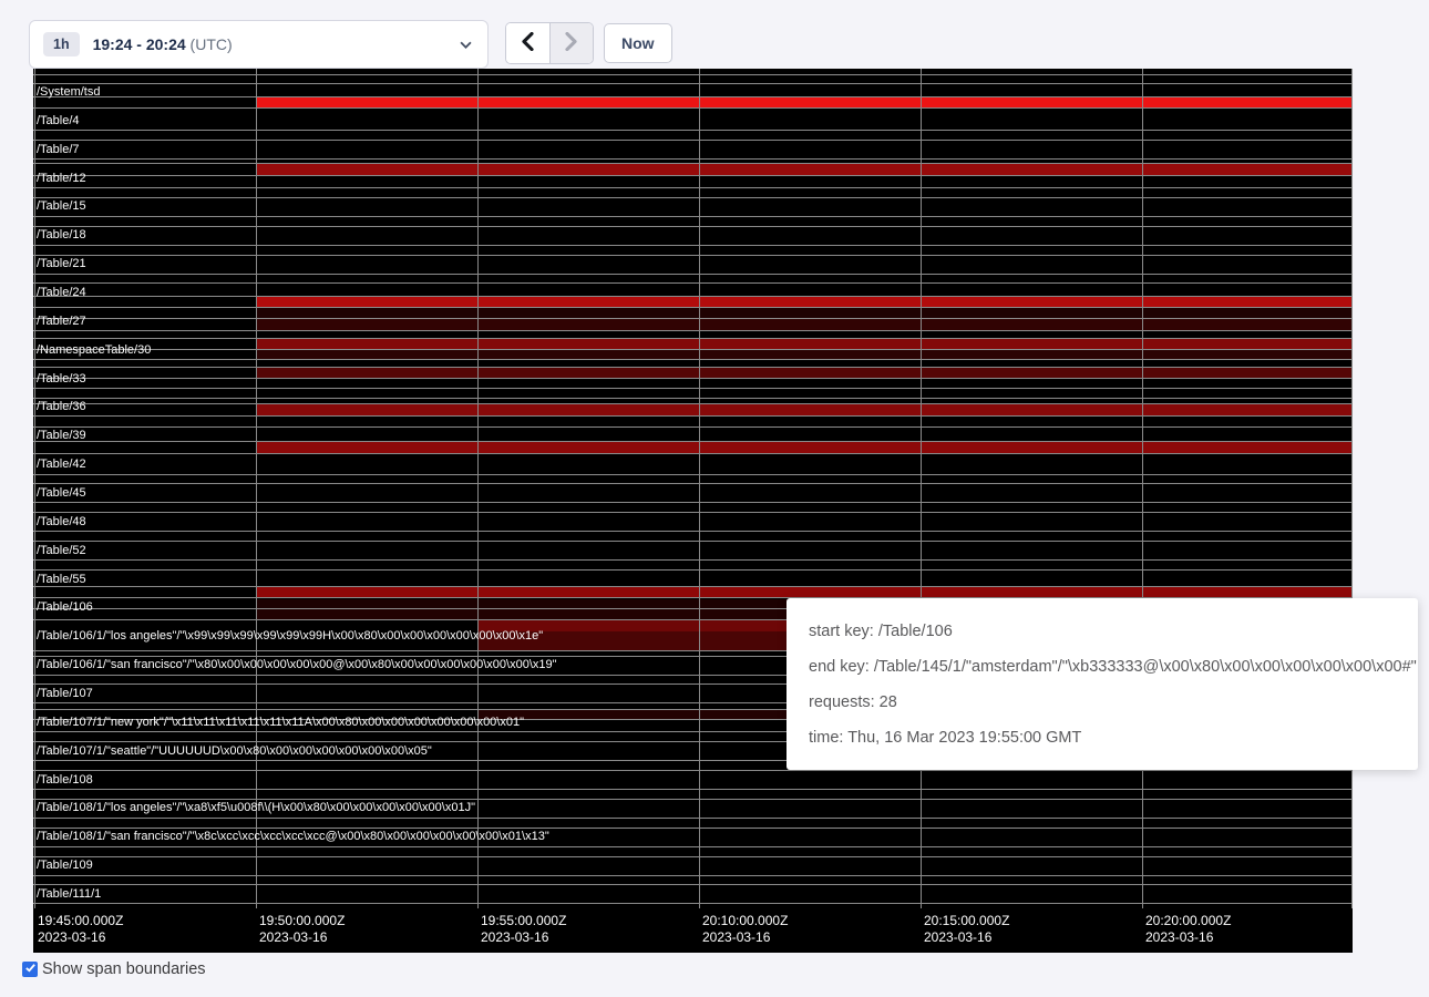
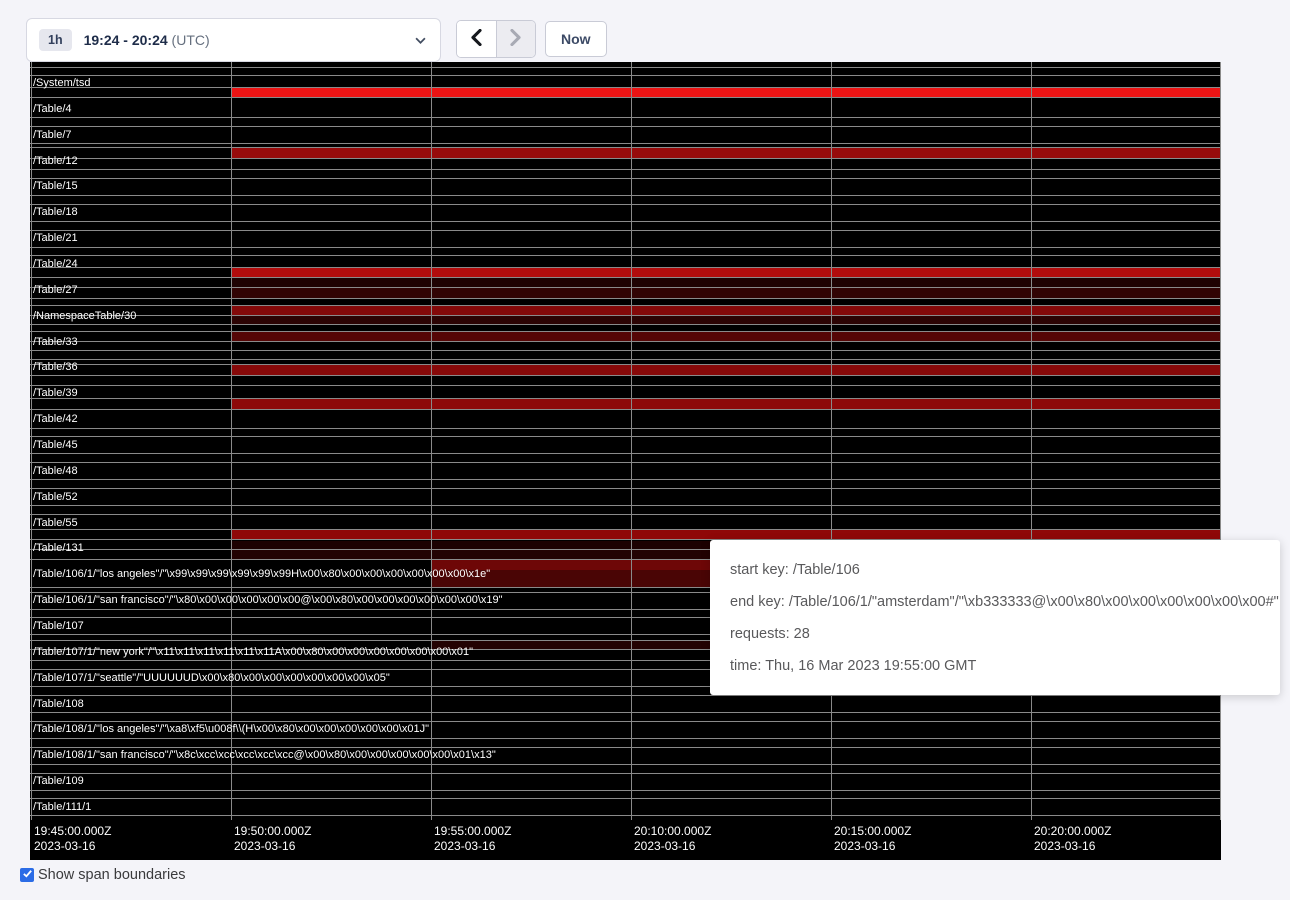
  1h
  19:24 - 20:24 (UTC)
  Now
  /System/tsd
  /Table/4
  /Table/7
  /Table/12
  /Table/15
  /Table/18
  /Table/21
  /Table/24
  /Table/27
  /NamespaceTable/30
  /Table/33
  /Table/36
  /Table/39
  /Table/42
  /Table/45
  /Table/48
  /Table/52
  /Table/55
- /Table/106
+ /Table/131
  /Table/106/1/"los angeles"/"\x99\x99\x99\x99\x99\x99H\x00\x80\x00\x00\x00\x00\x00\x00\x1e"
  /Table/106/1/"san francisco"/"\x80\x00\x00\x00\x00\x00@\x00\x80\x00\x00\x00\x00\x00\x00\x19"
  /Table/107
  /Table/107/1/"new york"/"\x11\x11\x11\x11\x11\x11A\x00\x80\x00\x00\x00\x00\x00\x00\x01"
  /Table/107/1/"seattle"/"UUUUUUD\x00\x80\x00\x00\x00\x00\x00\x00\x05"
  /Table/108
  /Table/108/1/"los angeles"/"\xa8\xf5\u008f\\(H\x00\x80\x00\x00\x00\x00\x00\x01J"
  /Table/108/1/"san francisco"/"\x8c\xcc\xcc\xcc\xcc\xcc@\x00\x80\x00\x00\x00\x00\x00\x01\x13"
  /Table/109
  /Table/111/1
  19:45:00.000Z
  2023-03-16
  19:50:00.000Z
  2023-03-16
  19:55:00.000Z
  2023-03-16
  20:10:00.000Z
  2023-03-16
  20:15:00.000Z
  2023-03-16
  20:20:00.000Z
  2023-03-16
  start key: /Table/106
- end key: /Table/145/1/"amsterdam"/"\xb333333@\x00\x80\x00\x00\x00\x00\x00\x00#"
+ end key: /Table/106/1/"amsterdam"/"\xb333333@\x00\x80\x00\x00\x00\x00\x00\x00#"
  requests: 28
  time: Thu, 16 Mar 2023 19:55:00 GMT
  Show span boundaries
